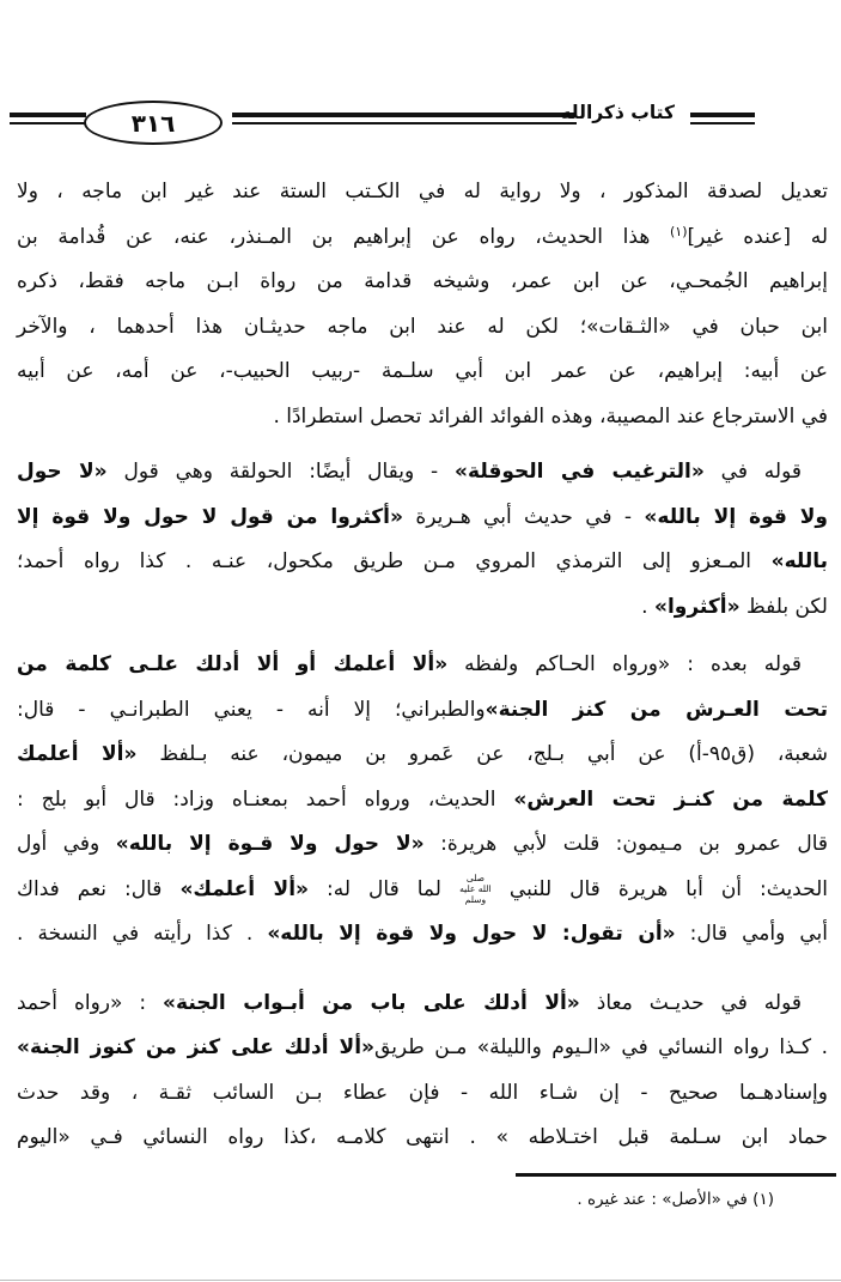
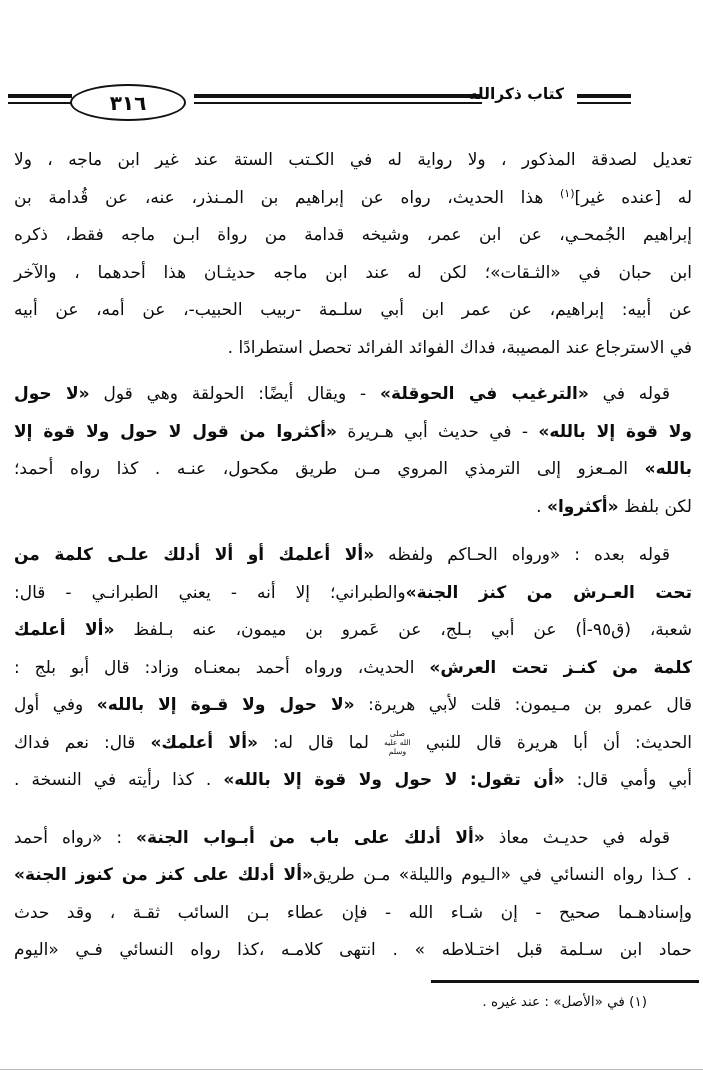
  ٣١٦
  كتاب ذكرالله
  تعديل لصدقة المذكور ، ولا رواية له في الكـتب الستة عند غير ابن ماجه ، ولا
  له [عنده غير](١) هذا الحديث، رواه عن إبراهيم بن المـنذر، عنه، عن قُدامة بن
  إبراهيم الجُمحـي، عن ابن عمر، وشيخه قدامة من رواة ابـن ماجه فقط، ذكره
  ابن حبان في «الثـقات»؛ لكن له عند ابن ماجه حديثـان هذا أحدهما ، والآخر
  عن أبيه: إبراهيم، عن عمر ابن أبي سلـمة -ربيب الحبيب-، عن أمه، عن أبيه
- في الاسترجاع عند المصيبة، وهذه الفوائد الفرائد تحصل استطرادًا .
+ في الاسترجاع عند المصيبة، فداك الفوائد الفرائد تحصل استطرادًا .
  قوله في «الترغيب في الحوقلة» - ويقال أيضًا: الحولقة وهي قول «لا حول
  ولا قوة إلا بالله» - في حديث أبي هـريرة «أكثروا من قول لا حول ولا قوة إلا
  بالله» المـعزو إلى الترمذي المروي مـن طريق مكحول، عنـه . كذا رواه أحمد؛
  لكن بلفظ «أكثروا» .
  قوله بعده : «ورواه الحـاكم ولفظه «ألا أعلمك أو ألا أدلك علـى كلمة من
  تحت العـرش من كنز الجنة»والطبراني؛ إلا أنه - يعني الطبرانـي - قال:
  شعبة، (ق٩٥-أ) عن أبي بـلج، عن عَمرو بن ميمون، عنه بـلفظ «ألا أعلمك
  كلمة من كنـز تحت العرش» الحديث، ورواه أحمد بمعنـاه وزاد: قال أبو بلج :
  قال عمرو بن مـيمون: قلت لأبي هريرة: «لا حول ولا قـوة إلا بالله» وفي أول
  الحديث: أن أبا هريرة قال للنبي صلى الله عليه وسلم لما قال له: «ألا أعلمك» قال: نعم فداك
  أبي وأمي قال: «أن تقول: لا حول ولا قوة إلا بالله» . كذا رأيته في النسخة .
  قوله في حديـث معاذ «ألا أدلك على باب من أبـواب الجنة» : «رواه أحمد
  . كـذا رواه النسائي في «الـيوم والليلة» مـن طريق«ألا أدلك على كنز من كنوز الجنة»
  وإسنادهـما صحيح - إن شـاء الله - فإن عطاء بـن السائب ثقـة ، وقد حدث
  حماد ابن سـلمة قبل اختـلاطه » . انتهى كلامـه ،كذا رواه النسائي فـي «اليوم
  (١) في «الأصل» : عند غيره .
